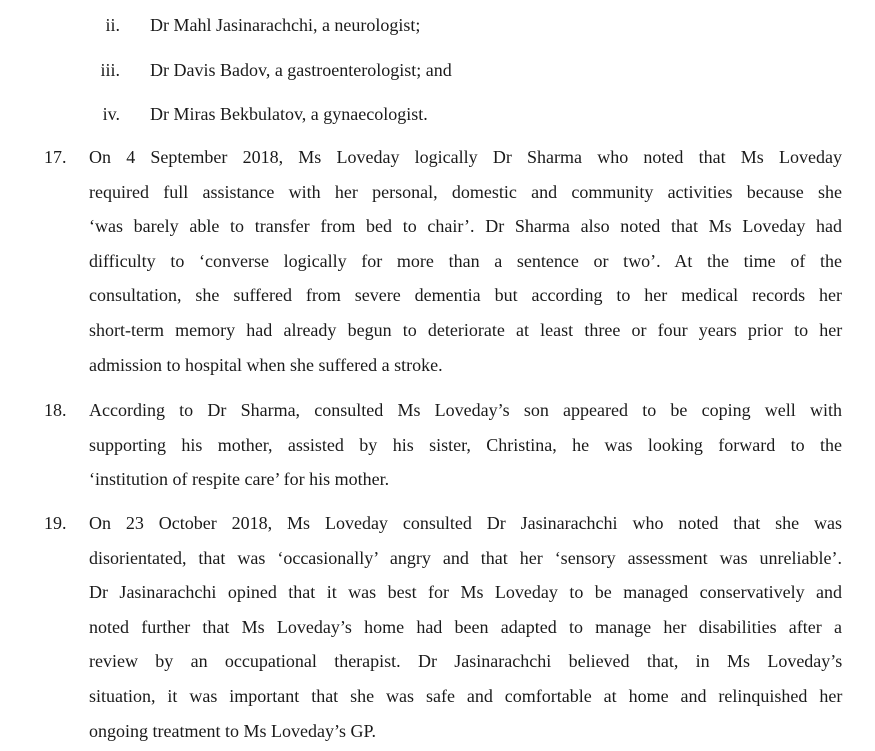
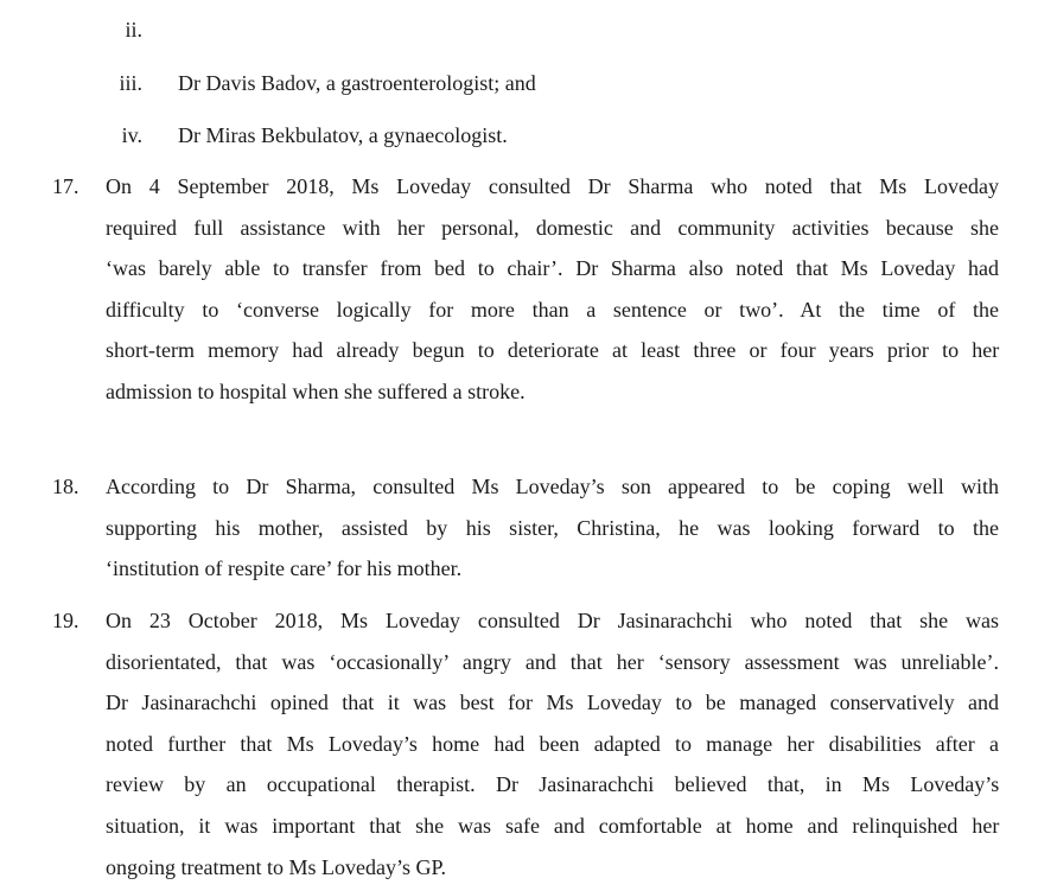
  ii.
- Dr Mahl Jasinarachchi, a neurologist;
  iii.
  Dr Davis Badov, a gastroenterologist; and
  iv.
  Dr Miras Bekbulatov, a gynaecologist.
  17.
- On 4 September 2018, Ms Loveday logically Dr Sharma who noted that Ms Loveday
+ On 4 September 2018, Ms Loveday consulted Dr Sharma who noted that Ms Loveday
  required full assistance with her personal, domestic and community activities because she
  ‘was barely able to transfer from bed to chair’. Dr Sharma also noted that Ms Loveday had
  difficulty to ‘converse logically for more than a sentence or two’. At the time of the
- consultation, she suffered from severe dementia but according to her medical records her
  short-term memory had already begun to deteriorate at least three or four years prior to her
  admission to hospital when she suffered a stroke.
  18.
  According to Dr Sharma, consulted Ms Loveday’s son appeared to be coping well with
  supporting his mother, assisted by his sister, Christina, he was looking forward to the
  ‘institution of respite care’ for his mother.
  19.
  On 23 October 2018, Ms Loveday consulted Dr Jasinarachchi who noted that she was
  disorientated, that was ‘occasionally’ angry and that her ‘sensory assessment was unreliable’.
  Dr Jasinarachchi opined that it was best for Ms Loveday to be managed conservatively and
  noted further that Ms Loveday’s home had been adapted to manage her disabilities after a
  review by an occupational therapist. Dr Jasinarachchi believed that, in Ms Loveday’s
  situation, it was important that she was safe and comfortable at home and relinquished her
  ongoing treatment to Ms Loveday’s GP.
